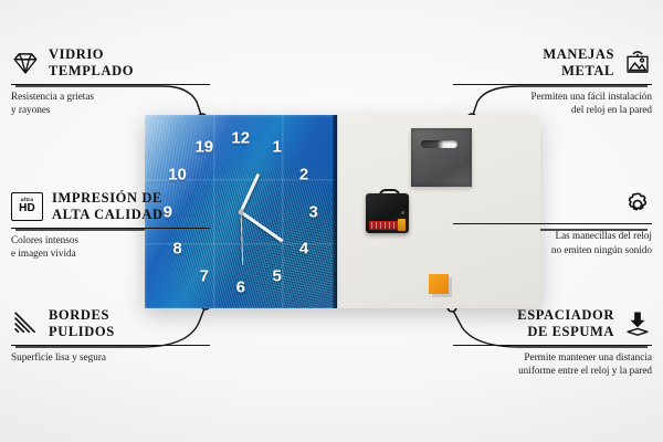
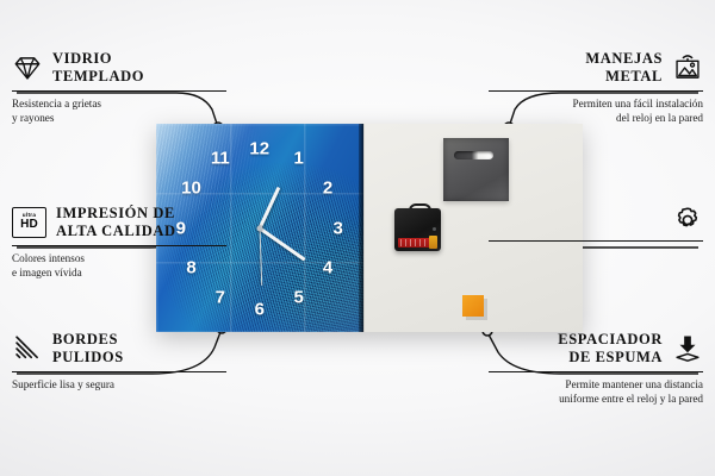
  12
  1
  2
  3
  4
  5
  6
  7
  8
  9
  10
- 19
+ 11
  VIDRIO
  TEMPLADO
  Resistencia a grietas
  y rayones
  HD
  IMPRESIÓN DE
  ALTA CALIDAD
  Colores intensos
  e imagen vívida
  BORDES
  PULIDOS
  Superficie lisa y segura
  MANEJAS
  METAL
  Permiten una fácil instalación
  del reloj en la pared
- Las manecillas del reloj
- no emiten ningún sonido
  ESPACIADOR
  DE ESPUMA
  Permite mantener una distancia
  uniforme entre el reloj y la pared
